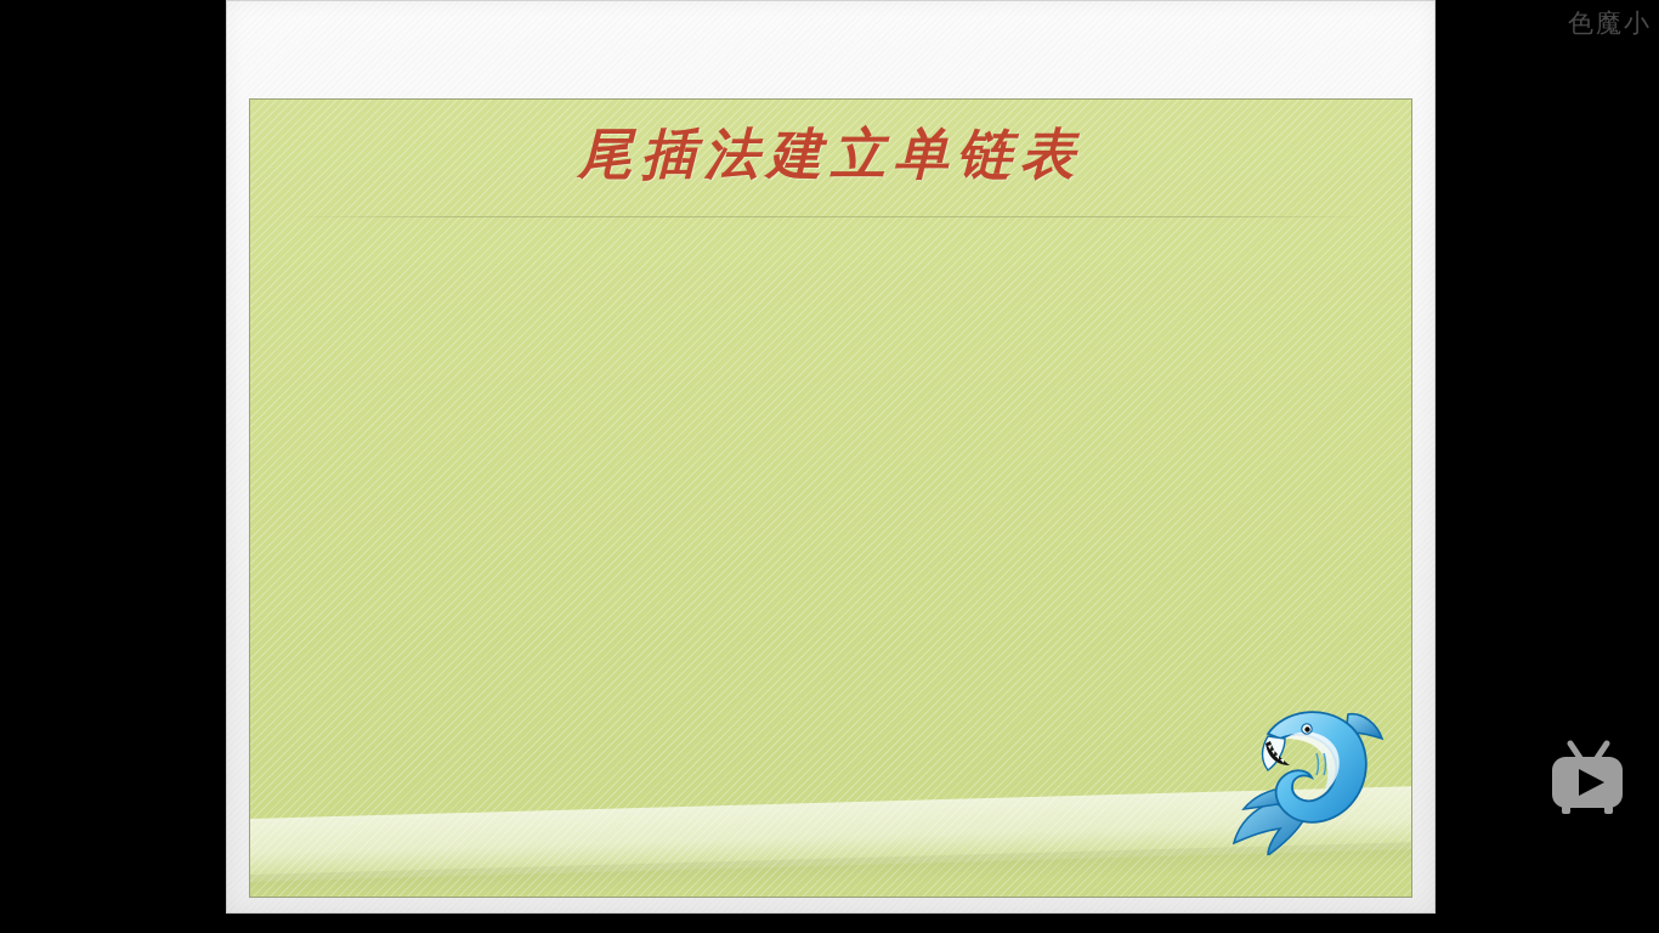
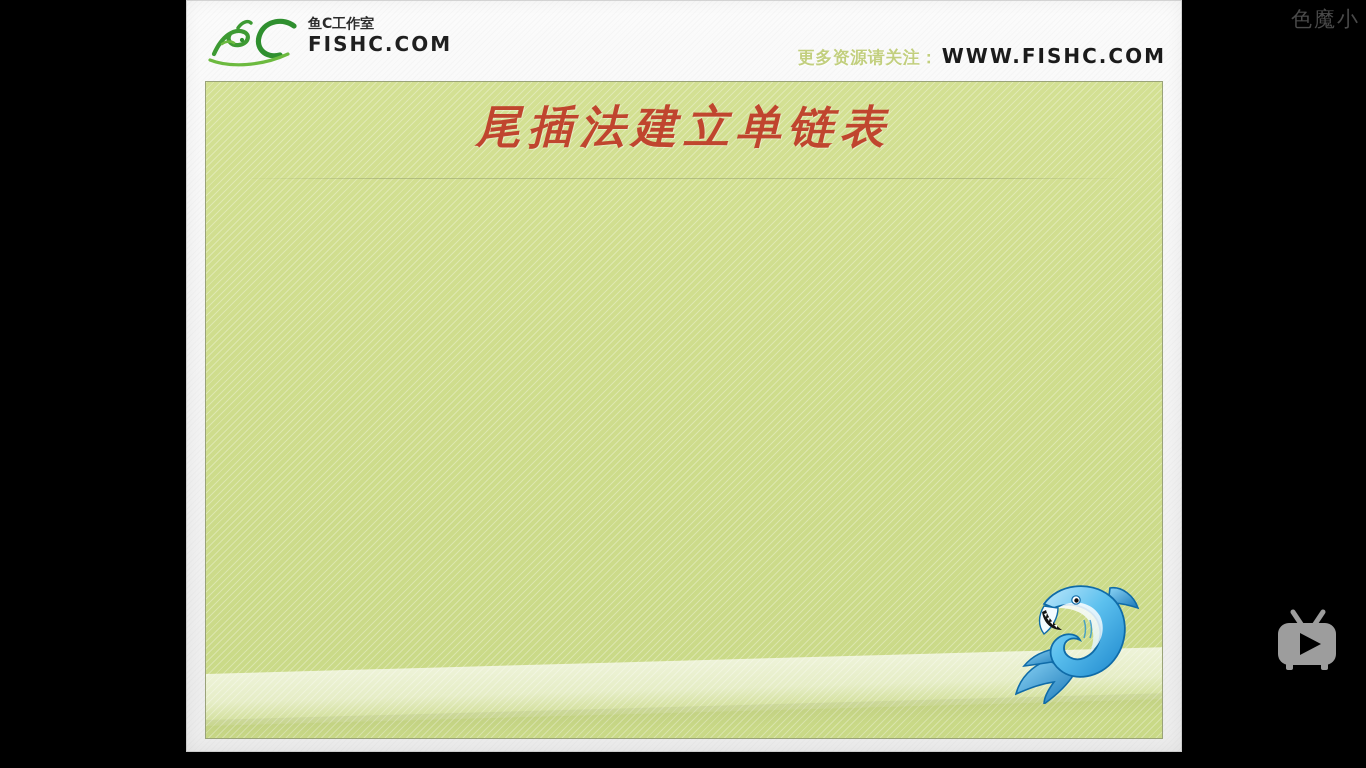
  色魔小
+ 鱼C工作室
+ FISHC.COM
+ 更多资源请关注： WWW.FISHC.COM
  尾插法建立单链表
